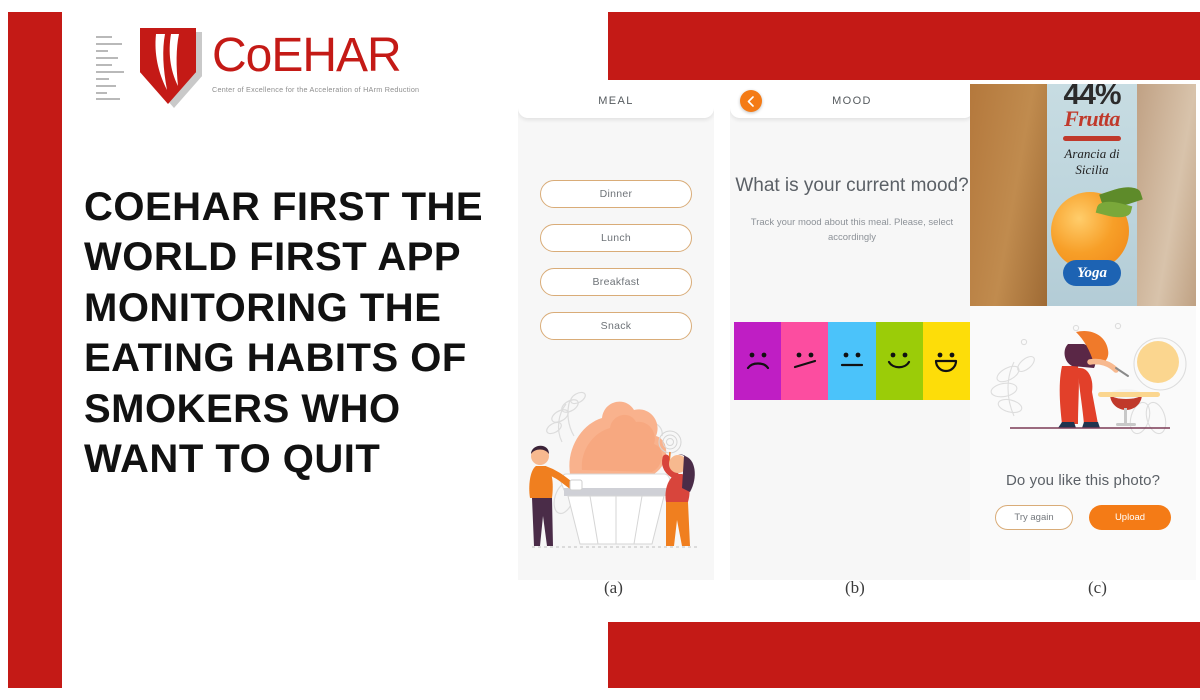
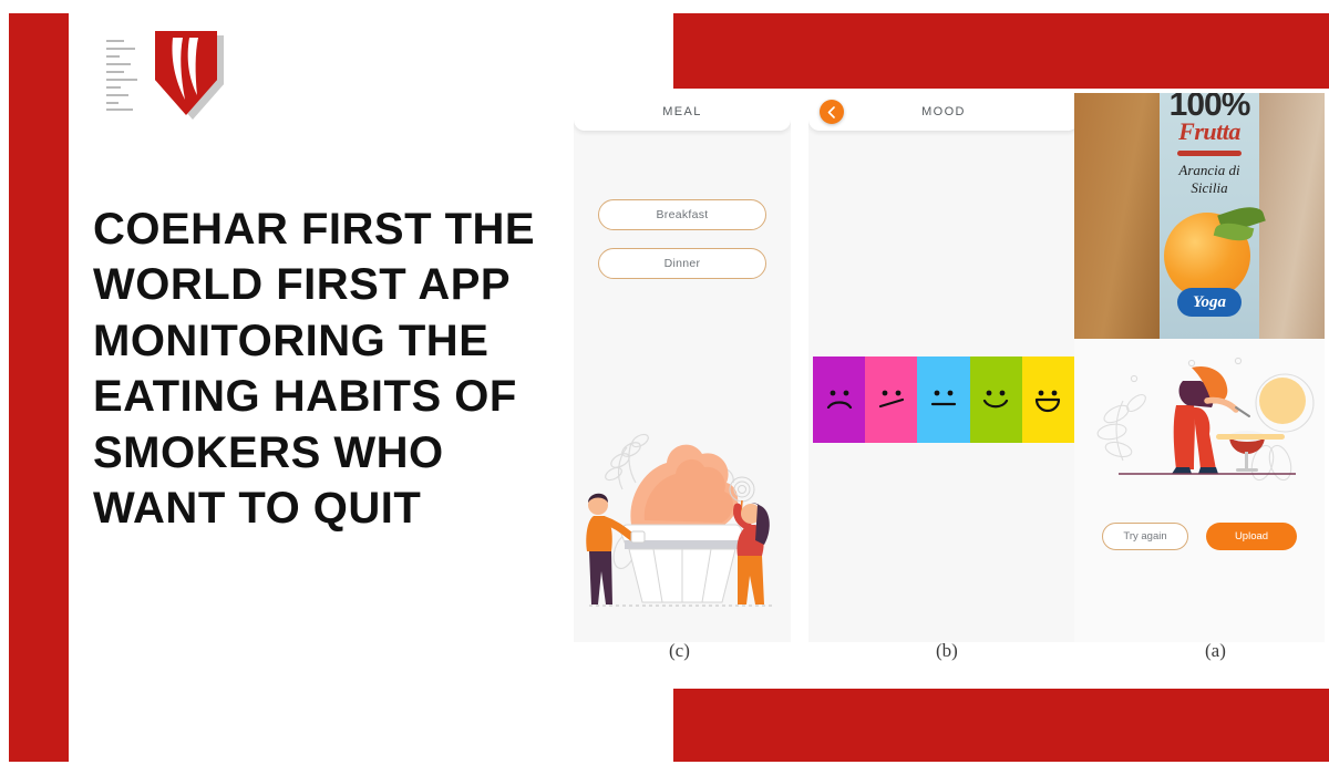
- CoEHAR
- Center of Excellence for the Acceleration of HArm Reduction
  COEHAR FIRST THE WORLD FIRST APP MONITORING THE EATING HABITS OF SMOKERS WHO WANT TO QUIT
  MEAL
- Dinner
+ Breakfast
- Lunch
- Breakfast
+ Dinner
- Snack
  MOOD
- What is your current mood?
- Track your mood about this meal. Please, select accordingly
- 44%
+ 100%
  Frutta
  Arancia di
  Sicilia
  Yoga
- Do you like this photo?
  Try again
  Upload
- (a)
+ (c)
  (b)
- (c)
+ (a)
